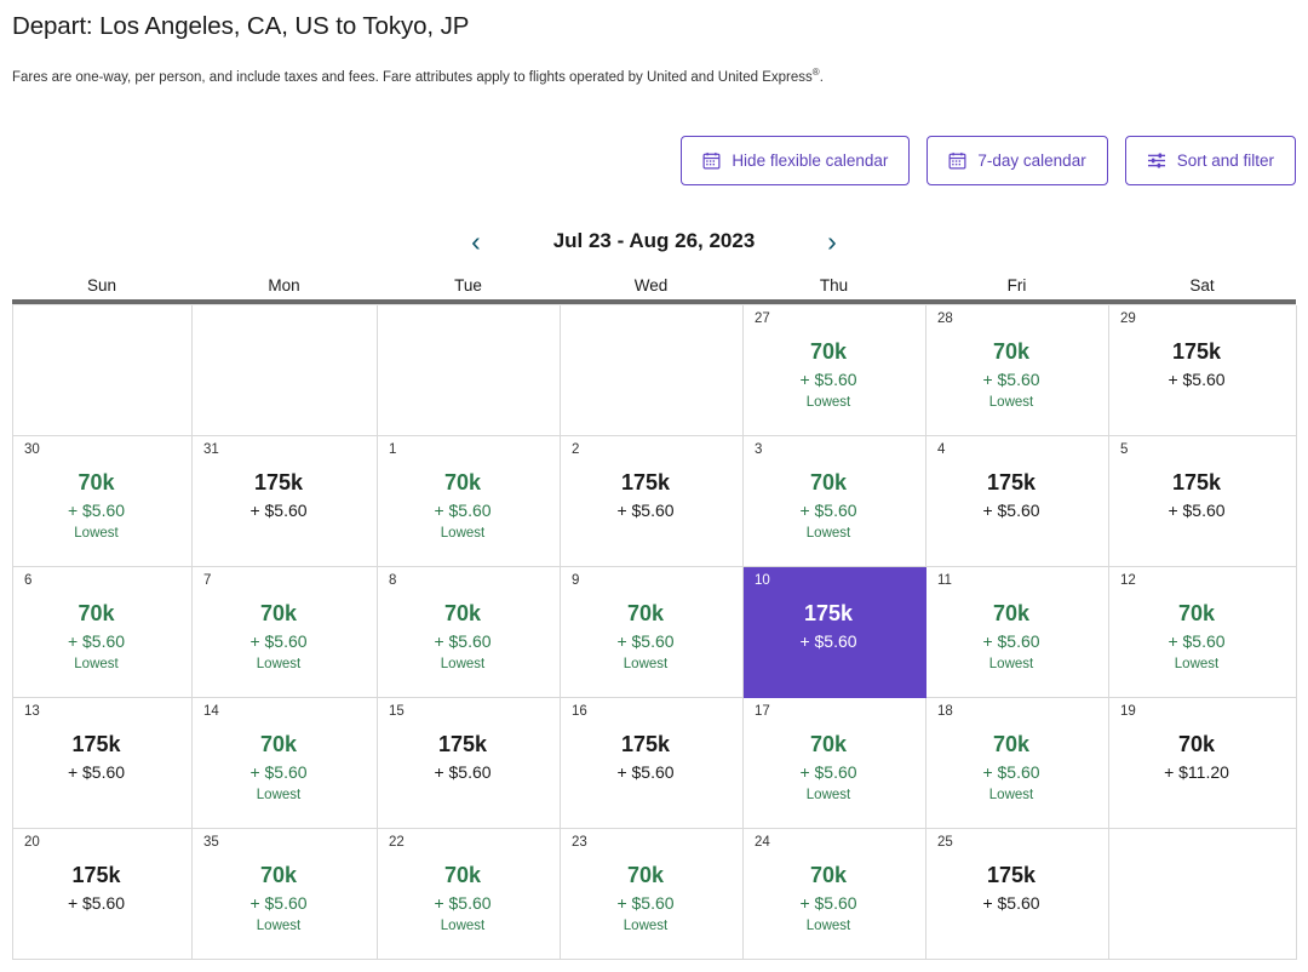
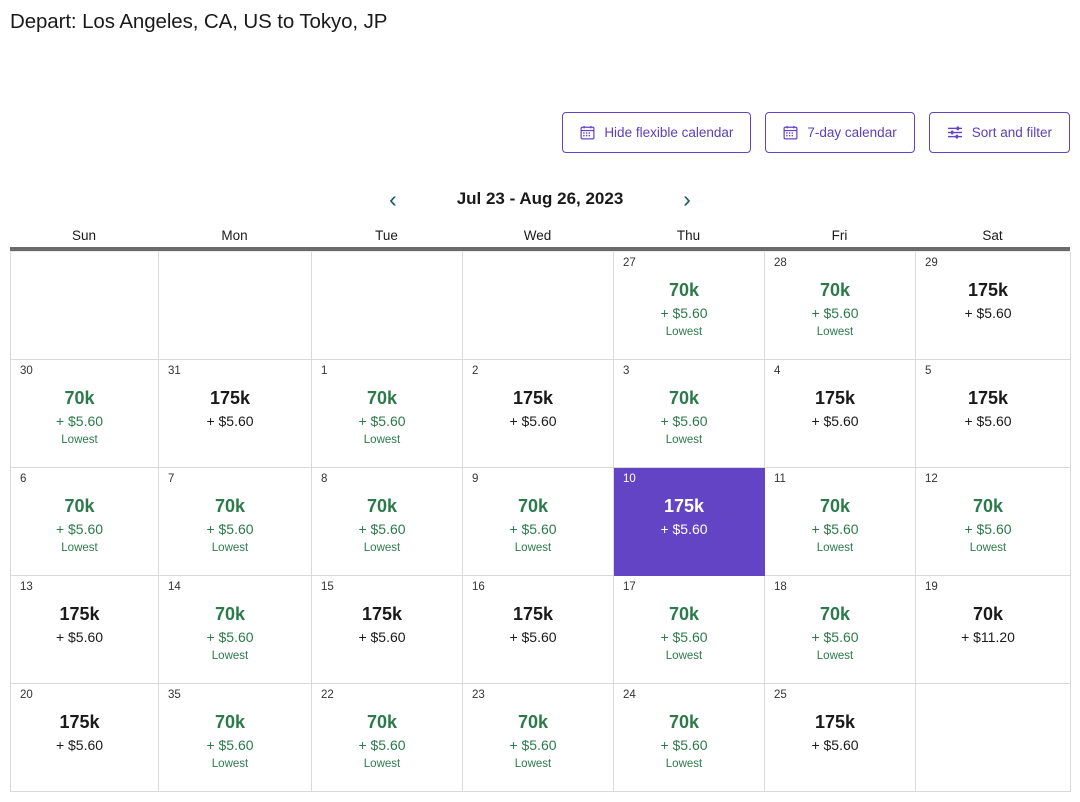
  Depart: Los Angeles, CA, US to Tokyo, JP
- Fares are one-way, per person, and include taxes and fees. Fare attributes apply to flights operated by United and United Express®.
  Hide flexible calendar
  7-day calendar
  Sort and filter
  ‹
  Jul 23 - Aug 26, 2023
  ›
  Sun
  Mon
  Tue
  Wed
  Thu
  Fri
  Sat
  27
  70k
  + $5.60
  Lowest
  28
  70k
  + $5.60
  Lowest
  29
  175k
  + $5.60
  30
  70k
  + $5.60
  Lowest
  31
  175k
  + $5.60
  1
  70k
  + $5.60
  Lowest
  2
  175k
  + $5.60
  3
  70k
  + $5.60
  Lowest
  4
  175k
  + $5.60
  5
  175k
  + $5.60
  6
  70k
  + $5.60
  Lowest
  7
  70k
  + $5.60
  Lowest
  8
  70k
  + $5.60
  Lowest
  9
  70k
  + $5.60
  Lowest
  10
  175k
  + $5.60
  11
  70k
  + $5.60
  Lowest
  12
  70k
  + $5.60
  Lowest
  13
  175k
  + $5.60
  14
  70k
  + $5.60
  Lowest
  15
  175k
  + $5.60
  16
  175k
  + $5.60
  17
  70k
  + $5.60
  Lowest
  18
  70k
  + $5.60
  Lowest
  19
  70k
  + $11.20
  20
  175k
  + $5.60
  35
  70k
  + $5.60
  Lowest
  22
  70k
  + $5.60
  Lowest
  23
  70k
  + $5.60
  Lowest
  24
  70k
  + $5.60
  Lowest
  25
  175k
  + $5.60
